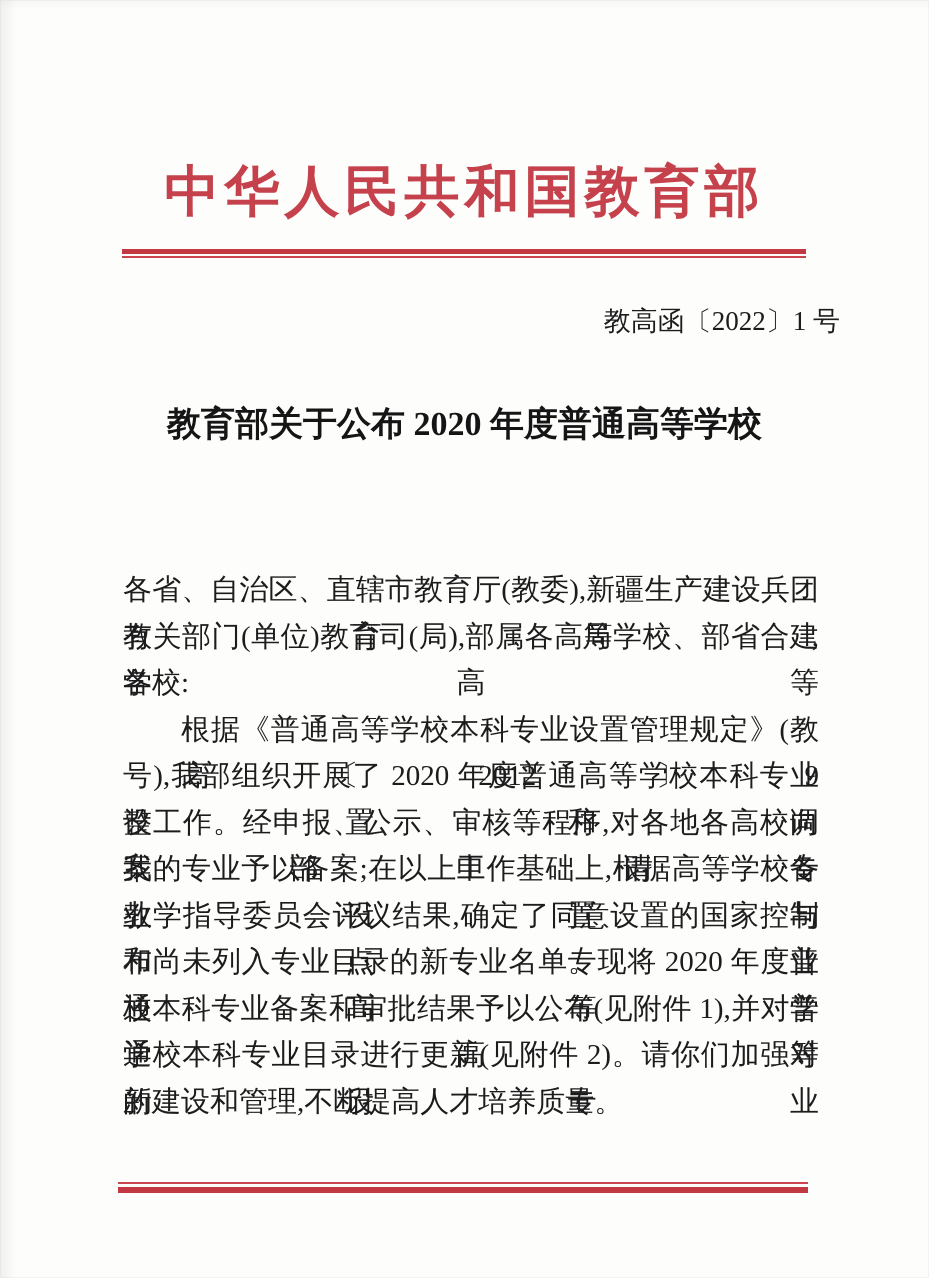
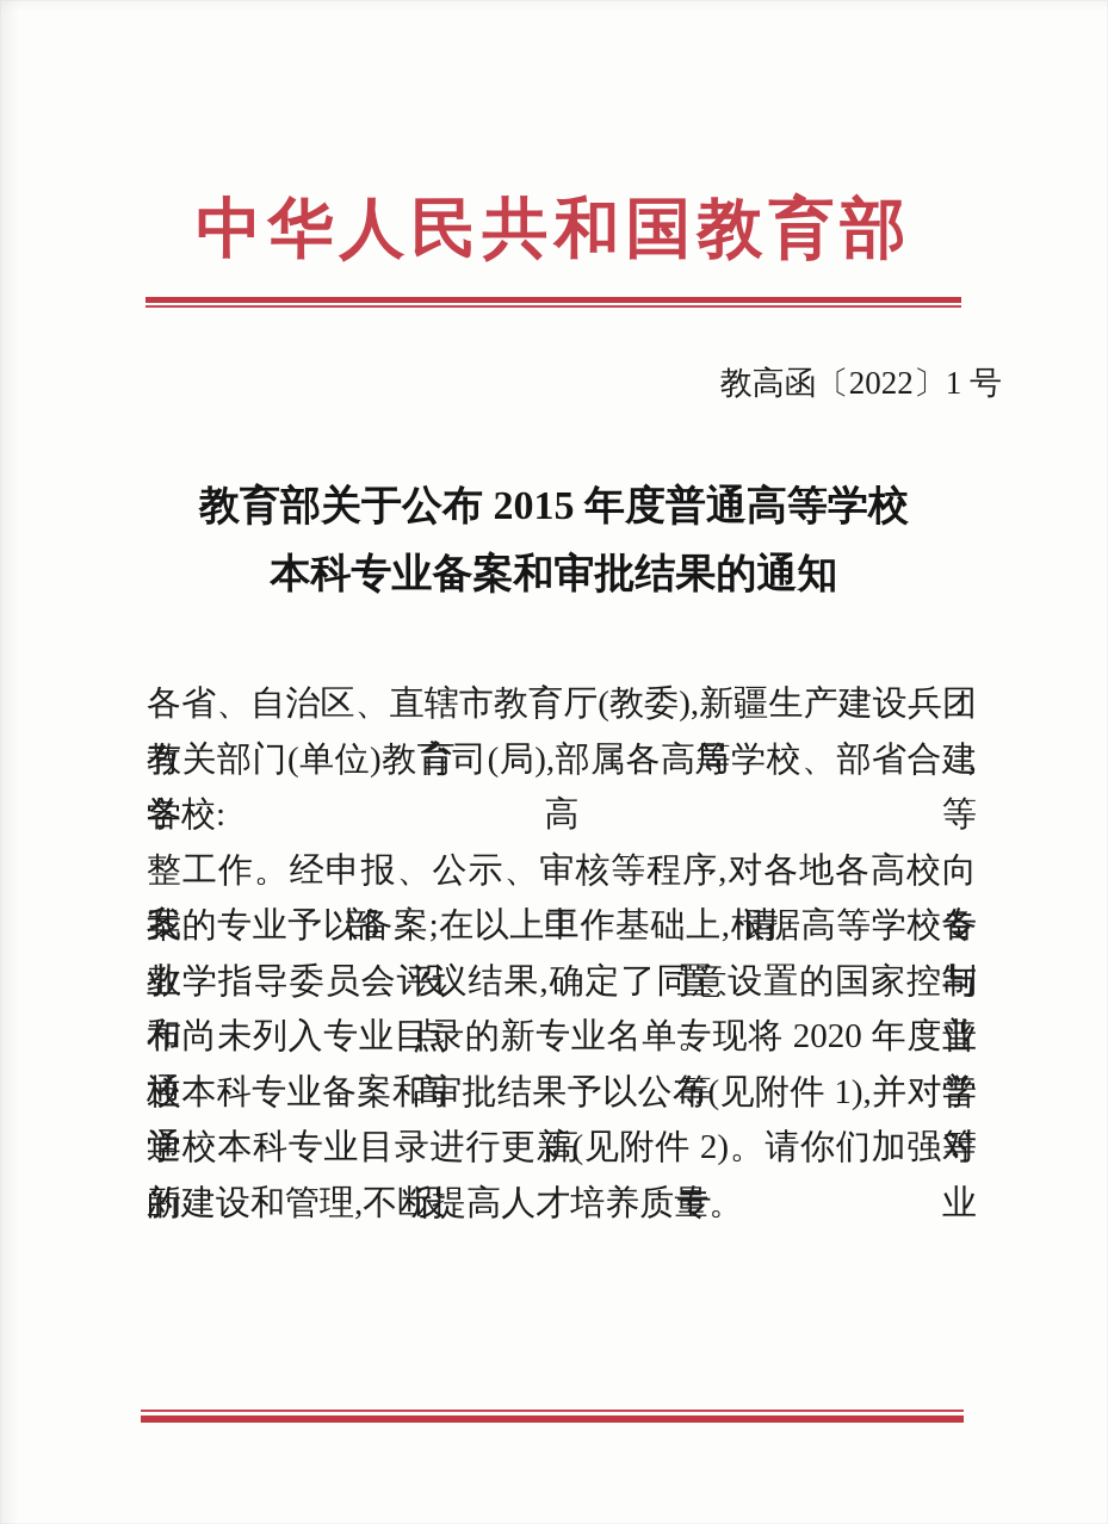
  中华人民共和国教育部
  教高函〔2022〕1 号
- 教育部关于公布 2020 年度普通高等学校
+ 教育部关于公布 2015 年度普通高等学校
+ 本科专业备案和审批结果的通知
  各省、自治区、直辖市教育厅(教委),新疆生产建设兵团教育局,
  有关部门(单位)教育司(局),部属各高等学校、部省合建各高等
  学校:
- 根据《普通高等学校本科专业设置管理规定》(教高〔2012〕9
- 号),我部组织开展了 2020 年度普通高等学校本科专业设置和调
  整工作。经申报、公示、审核等程序,对各地各高校向我部申请备
  案的专业予以备案;在以上工作基础上,根据高等学校专业设置与
  教学指导委员会评议结果,确定了同意设置的国家控制布点专业
  和尚未列入专业目录的新专业名单。现将 2020 年度普通高等学
  校本科专业备案和审批结果予以公布(见附件 1),并对普通高等
  学校本科专业目录进行更新(见附件 2)。请你们加强对新设专业
  的建设和管理,不断提高人才培养质量。
